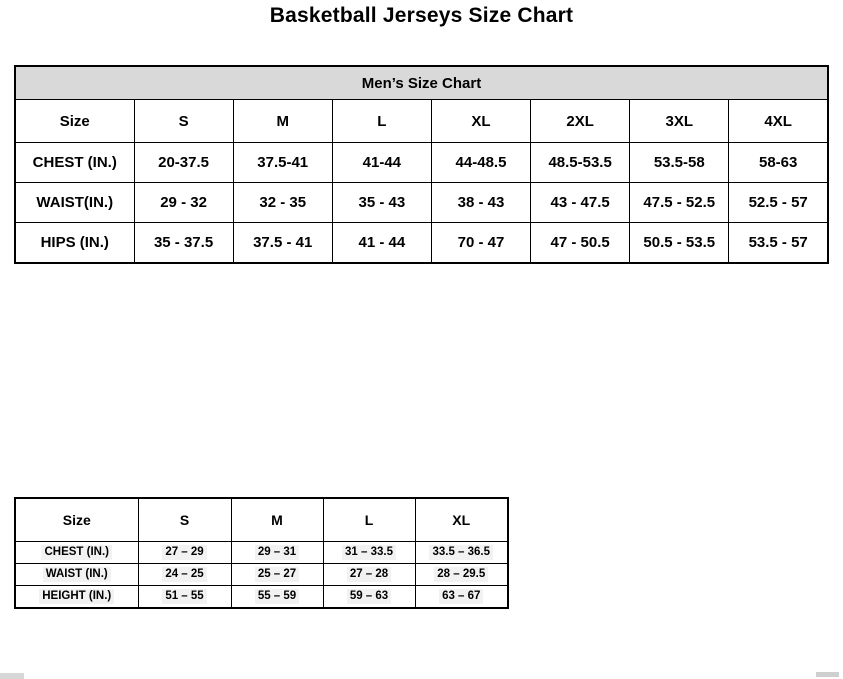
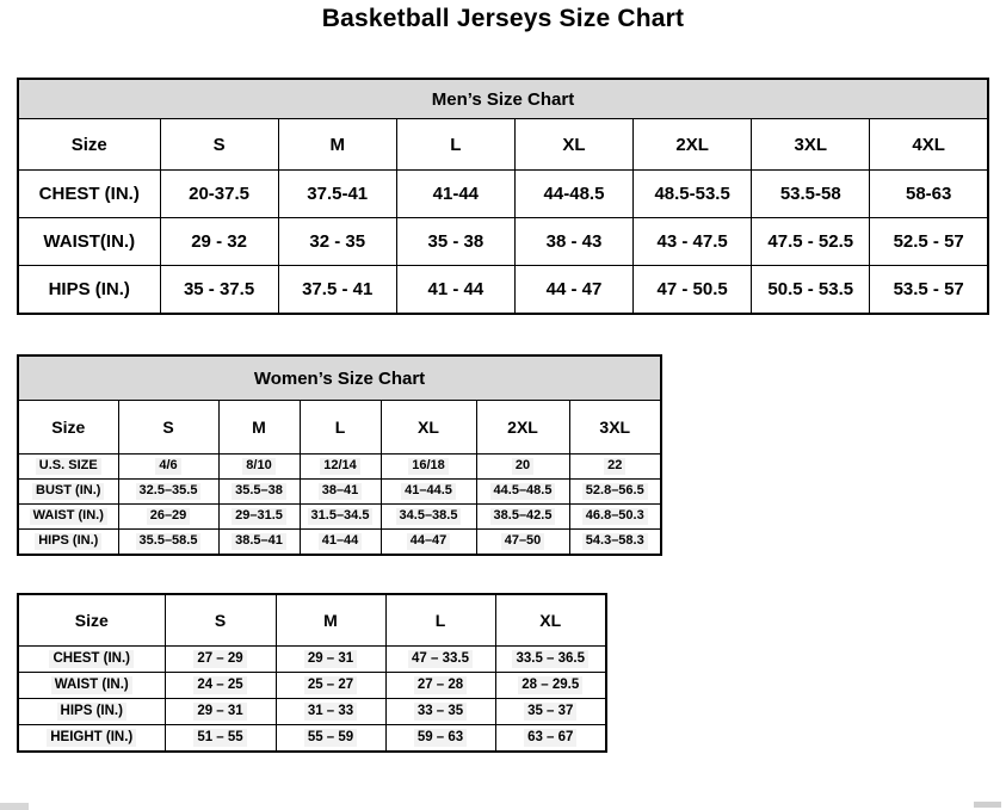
  Basketball Jerseys Size Chart
  Men’s Size Chart
  Size	S	M	L	XL	2XL	3XL	4XL
  CHEST (IN.)	20-37.5	37.5-41	41-44	44-48.5	48.5-53.5	53.5-58	58-63
- WAIST(IN.)	29 - 32	32 - 35	35 - 43	38 - 43	43 - 47.5	47.5 - 52.5	52.5 - 57
+ WAIST(IN.)	29 - 32	32 - 35	35 - 38	38 - 43	43 - 47.5	47.5 - 52.5	52.5 - 57
- HIPS (IN.)	35 - 37.5	37.5 - 41	41 - 44	70 - 47	47 - 50.5	50.5 - 53.5	53.5 - 57
+ HIPS (IN.)	35 - 37.5	37.5 - 41	41 - 44	44 - 47	47 - 50.5	50.5 - 53.5	53.5 - 57
+ Women’s Size Chart
+ Size	S	M	L	XL	2XL	3XL
+ U.S. SIZE	4/6	8/10	12/14	16/18	20	22
+ BUST (IN.)	32.5–35.5	35.5–38	38–41	41–44.5	44.5–48.5	52.8–56.5
+ WAIST (IN.)	26–29	29–31.5	31.5–34.5	34.5–38.5	38.5–42.5	46.8–50.3
+ HIPS (IN.)	35.5–58.5	38.5–41	41–44	44–47	47–50	54.3–58.3
  Size	S	M	L	XL
- CHEST (IN.)	27 – 29	29 – 31	31 – 33.5	33.5 – 36.5
+ CHEST (IN.)	27 – 29	29 – 31	47 – 33.5	33.5 – 36.5
  WAIST (IN.)	24 – 25	25 – 27	27 – 28	28 – 29.5
+ HIPS (IN.)	29 – 31	31 – 33	33 – 35	35 – 37
  HEIGHT (IN.)	51 – 55	55 – 59	59 – 63	63 – 67
